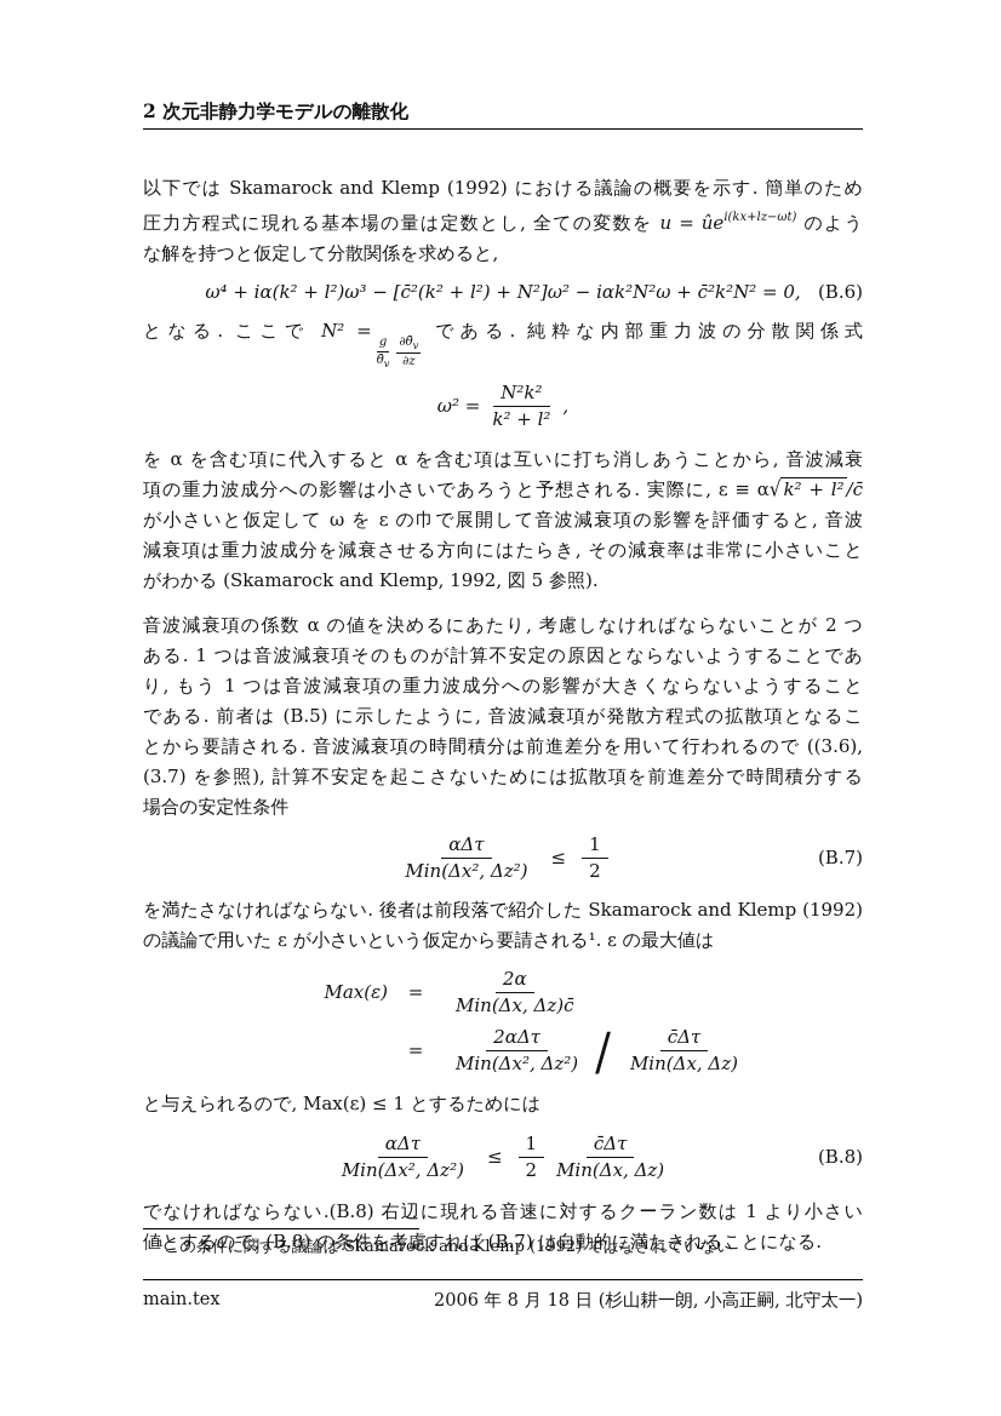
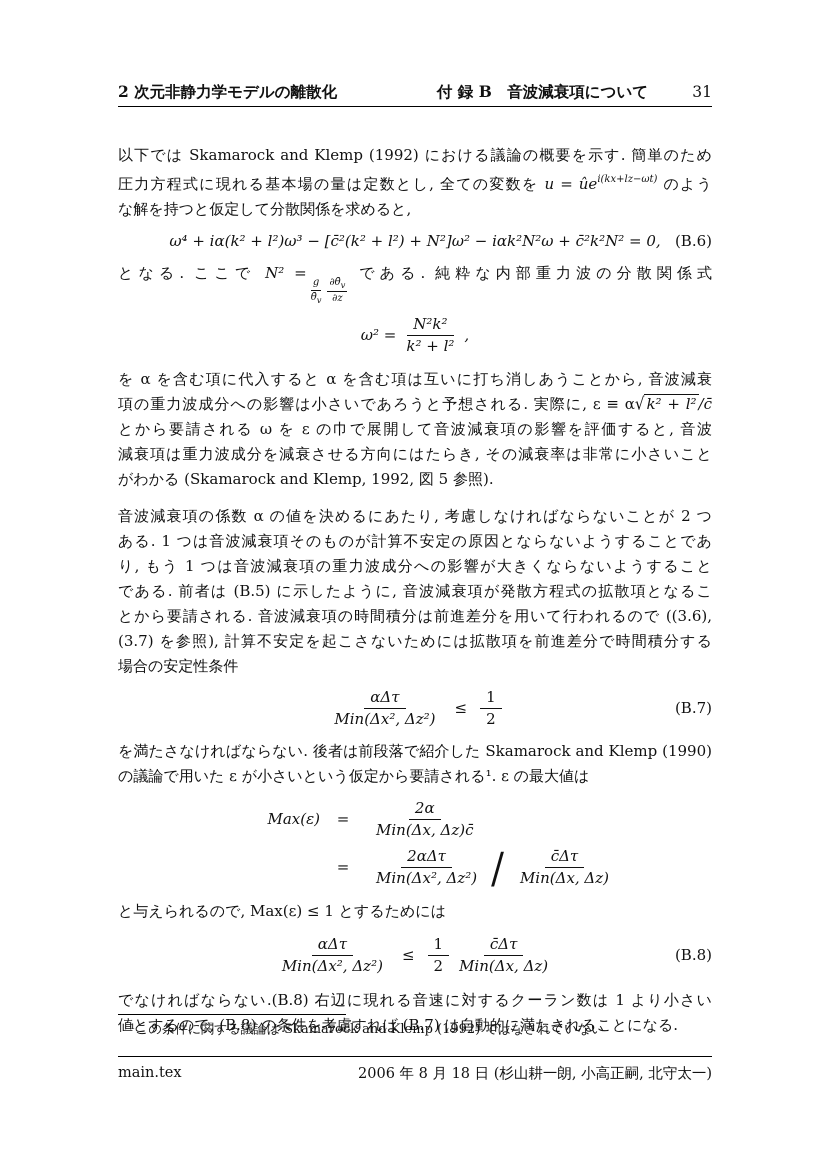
  2 次元非静力学モデルの離散化
+ 付 録 B 音波減衰項について
+ 31
  以下では Skamarock and Klemp (1992) における議論の概要を示す. 簡単のため
  圧力方程式に現れる基本場の量は定数とし, 全ての変数を u = ûei(kx+lz−ωt) のよう
  な解を持つと仮定して分散関係を求めると,
  ω⁴ + iα(k² + l²)ω³ − [c̄²(k² + l²) + N²]ω² − iαk²N²ω + c̄²k²N² = 0,
  (B.6)
  となる. ここで N² =
  g
  θ̄v
  ∂θ̄v
  ∂z
  である. 純粋な内部重力波の分散関係式
  ω² =
  N²k²
  k² + l²
  ,
  を α を含む項に代入すると α を含む項は互いに打ち消しあうことから, 音波減衰
  項の重力波成分への影響は小さいであろうと予想される. 実際に, ε ≡ α√k² + l²/c̄
- が小さいと仮定して ω を ε の巾で展開して音波減衰項の影響を評価すると, 音波
+ とから要請される ω を ε の巾で展開して音波減衰項の影響を評価すると, 音波
  減衰項は重力波成分を減衰させる方向にはたらき, その減衰率は非常に小さいこと
  がわかる (Skamarock and Klemp, 1992, 図 5 参照).
  音波減衰項の係数 α の値を決めるにあたり, 考慮しなければならないことが 2 つ
  ある. 1 つは音波減衰項そのものが計算不安定の原因とならないようすることであ
  り, もう 1 つは音波減衰項の重力波成分への影響が大きくならないようすること
  である. 前者は (B.5) に示したように, 音波減衰項が発散方程式の拡散項となるこ
  とから要請される. 音波減衰項の時間積分は前進差分を用いて行われるので ((3.6),
  (3.7) を参照), 計算不安定を起こさないためには拡散項を前進差分で時間積分する
  場合の安定性条件
  αΔτ
  Min(Δx², Δz²)
  ≤
  1
  2
  (B.7)
- を満たさなければならない. 後者は前段落で紹介した Skamarock and Klemp (1992)
+ を満たさなければならない. 後者は前段落で紹介した Skamarock and Klemp (1990)
  の議論で用いた ε が小さいという仮定から要請される¹. ε の最大値は
  Max(ε)
  =
  2α
  Min(Δx, Δz)c̄
  =
  2αΔτ
  Min(Δx², Δz²)
  /
  c̄Δτ
  Min(Δx, Δz)
  と与えられるので, Max(ε) ≤ 1 とするためには
  αΔτ
  Min(Δx², Δz²)
  ≤
  1
  2
  c̄Δτ
  Min(Δx, Δz)
  (B.8)
  でなければならない.(B.8) 右辺に現れる音速に対するクーラン数は 1 より小さい
  値とするので, (B.8) の条件を考慮すれば (B.7) は自動的に満たされることになる.
  ¹この条件に関する議論は Skamarock and Klemp (1992) ではなされていない
  main.tex
  2006 年 8 月 18 日 (杉山耕一朗, 小高正嗣, 北守太一)
